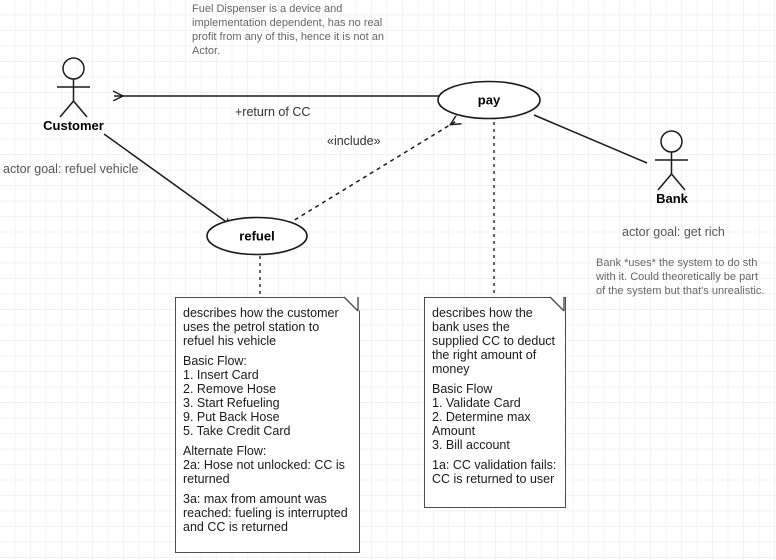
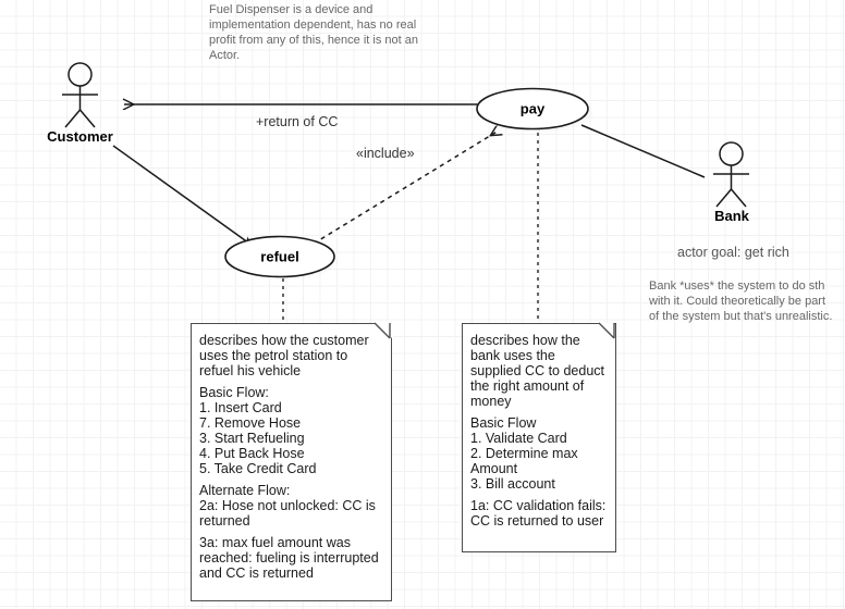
  pay
  refuel
  Customer
  Bank
  +return of CC
  «include»
  Fuel Dispenser is a device and implementation dependent, has no real profit from any of this, hence it is not an Actor.
- actor goal: refuel vehicle
  actor goal: get rich
  Bank *uses* the system to do sth with it. Could theoretically be part of the system but that's unrealistic.
  describes how the customer uses the petrol station to refuel his vehicle
  Basic Flow:
  1. Insert Card
- 2. Remove Hose
+ 7. Remove Hose
  3. Start Refueling
- 9. Put Back Hose
+ 4. Put Back Hose
  5. Take Credit Card
  Alternate Flow:
  2a: Hose not unlocked: CC is returned
- 3a: max from amount was reached: fueling is interrupted and CC is returned
+ 3a: max fuel amount was reached: fueling is interrupted and CC is returned
  describes how the bank uses the supplied CC to deduct the right amount of money
  Basic Flow
  1. Validate Card
  2. Determine max Amount
  3. Bill account
  1a: CC validation fails: CC is returned to user
